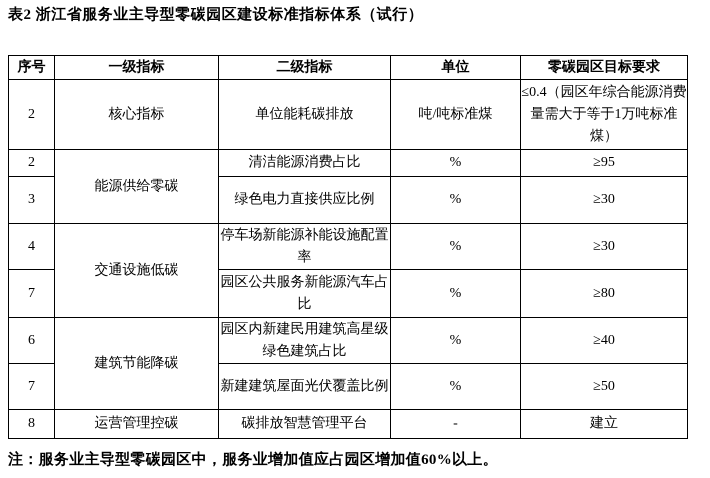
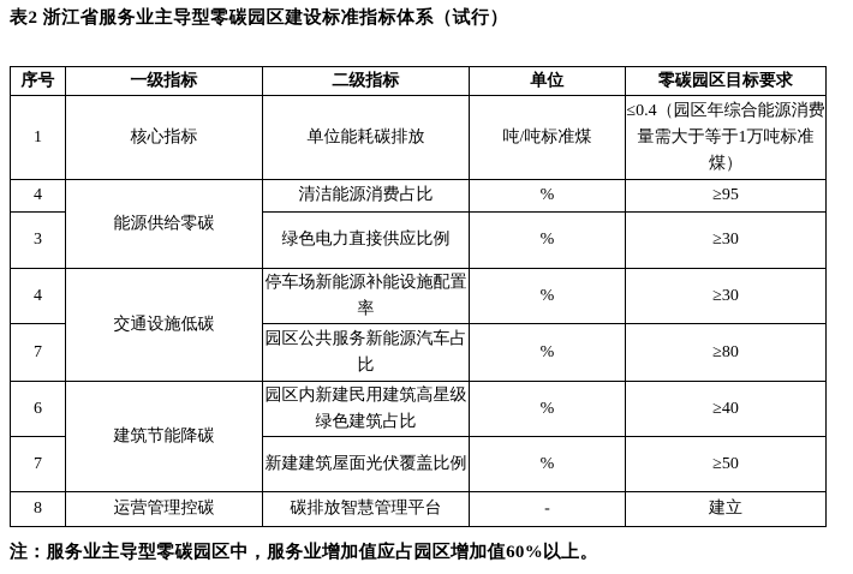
  表2 浙江省服务业主导型零碳园区建设标准指标体系（试行）
  序号	一级指标	二级指标	单位	零碳园区目标要求
- 2	核心指标	单位能耗碳排放	吨/吨标准煤	≤0.4（园区年综合能源消费量需大于等于1万吨标准煤）
+ 1	核心指标	单位能耗碳排放	吨/吨标准煤	≤0.4（园区年综合能源消费量需大于等于1万吨标准煤）
- 2	能源供给零碳	清洁能源消费占比	%	≥95
+ 4	能源供给零碳	清洁能源消费占比	%	≥95
  3	绿色电力直接供应比例	%	≥30
  4	交通设施低碳	停车场新能源补能设施配置率	%	≥30
  7	园区公共服务新能源汽车占比	%	≥80
  6	建筑节能降碳	园区内新建民用建筑高星级绿色建筑占比	%	≥40
  7	新建建筑屋面光伏覆盖比例	%	≥50
  8	运营管理控碳	碳排放智慧管理平台	-	建立
  注：服务业主导型零碳园区中，服务业增加值应占园区增加值60%以上。
